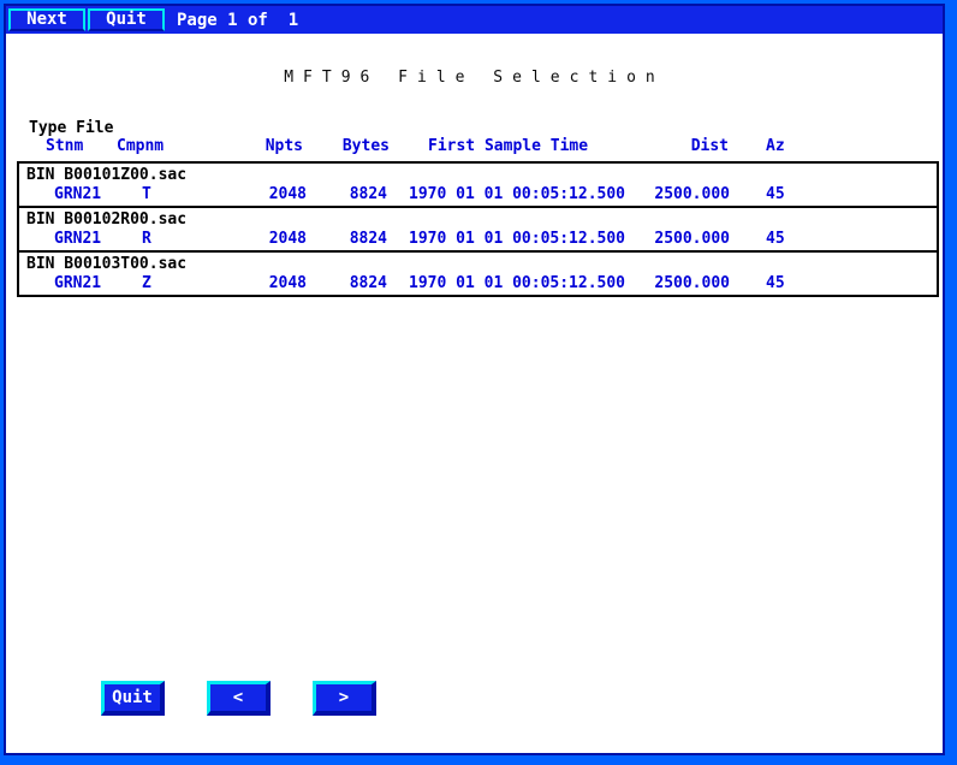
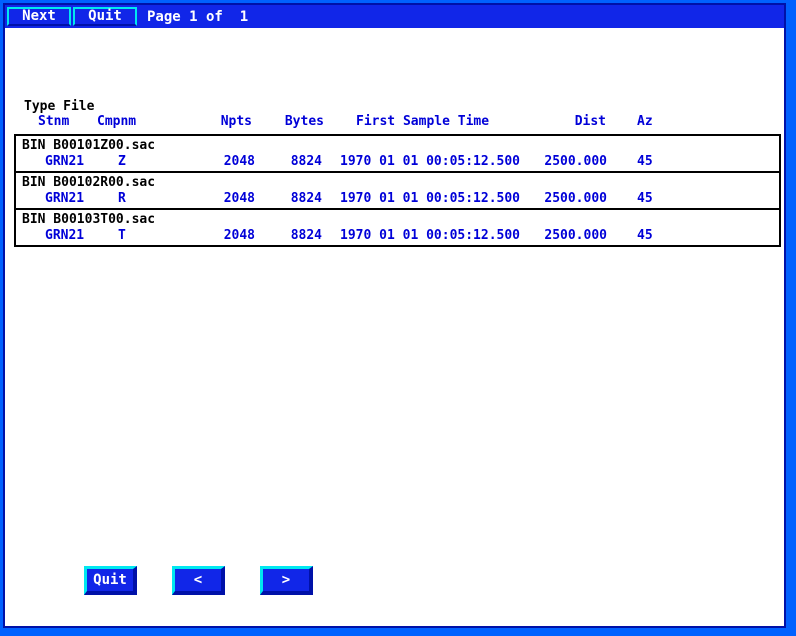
  Next
  Quit
  Page 1 of 1
- MFT96 File Selection
  Type File
  Stnm
  Cmpnm
  Npts
  Bytes
  First Sample Time
  Dist
  Az
  BIN B00101Z00.sac
  GRN21
- T
+ Z
  2048
  8824
  1970 01 01 00:05:12.500
  2500.000
  45
  BIN B00102R00.sac
  GRN21
  R
  2048
  8824
  1970 01 01 00:05:12.500
  2500.000
  45
  BIN B00103T00.sac
  GRN21
- Z
+ T
  2048
  8824
  1970 01 01 00:05:12.500
  2500.000
  45
  Quit
  <
  >
